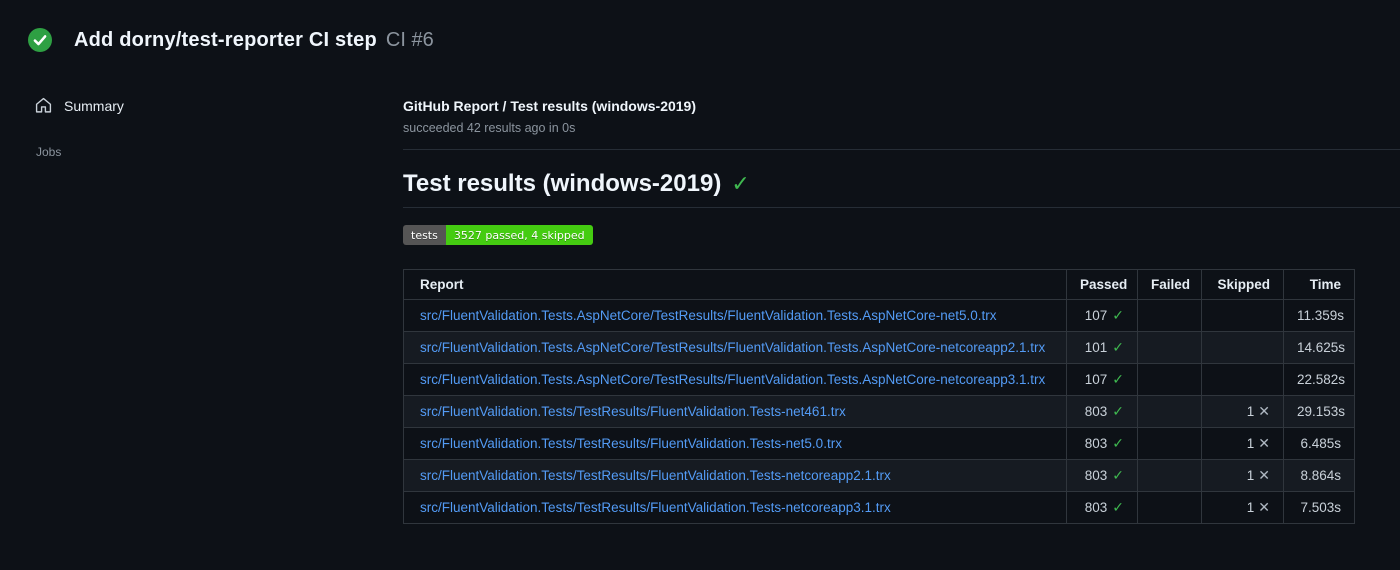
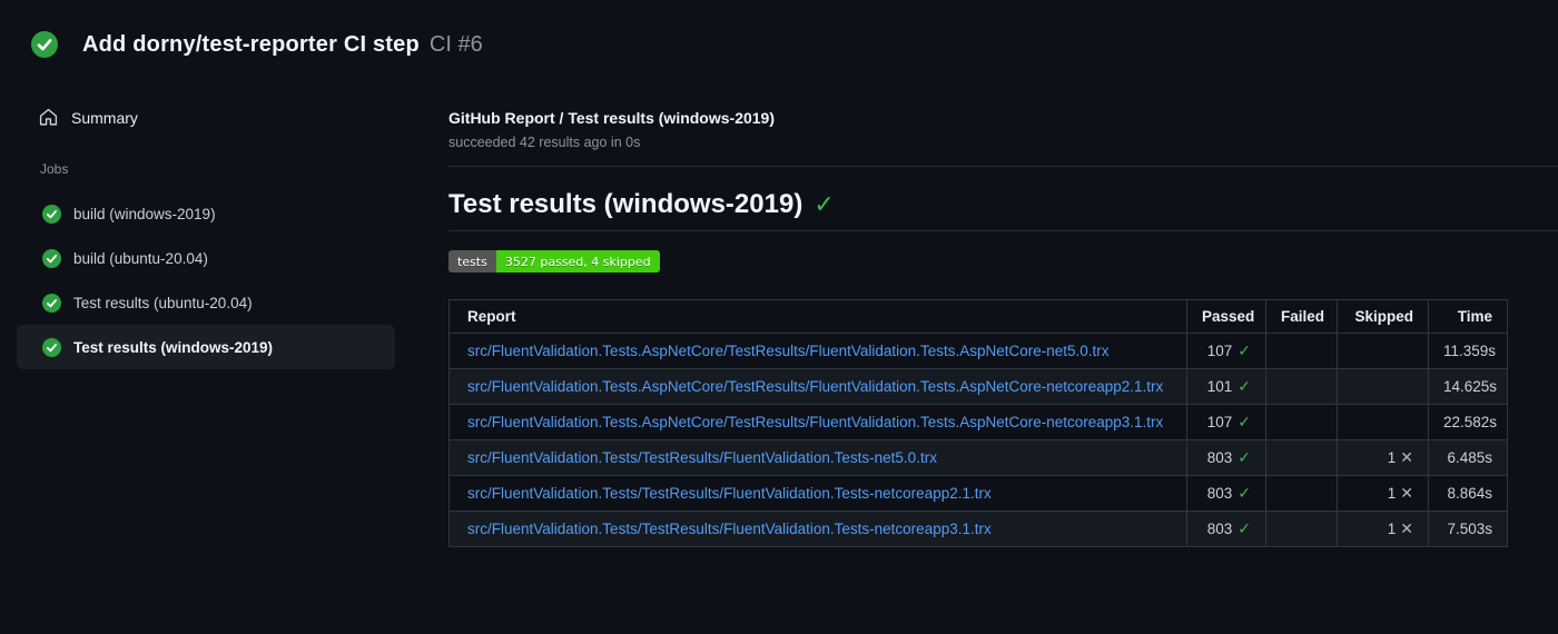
  Add dorny/test-reporter CI step
  CI #6
  Summary
  Jobs
+ build (windows-2019)
+ build (ubuntu-20.04)
+ Test results (ubuntu-20.04)
+ Test results (windows-2019)
  GitHub Report / Test results (windows-2019)
  succeeded 42 results ago in 0s
  Test results (windows-2019) ✓
  tests
  3527 passed, 4 skipped
  Report	Passed	Failed	Skipped	Time
  src/FluentValidation.Tests.AspNetCore/TestResults/FluentValidation.Tests.AspNetCore-net5.0.trx	107 ✓			11.359s
  src/FluentValidation.Tests.AspNetCore/TestResults/FluentValidation.Tests.AspNetCore-netcoreapp2.1.trx	101 ✓			14.625s
  src/FluentValidation.Tests.AspNetCore/TestResults/FluentValidation.Tests.AspNetCore-netcoreapp3.1.trx	107 ✓			22.582s
- src/FluentValidation.Tests/TestResults/FluentValidation.Tests-net461.trx	803 ✓		1 ✕	29.153s
  src/FluentValidation.Tests/TestResults/FluentValidation.Tests-net5.0.trx	803 ✓		1 ✕	6.485s
  src/FluentValidation.Tests/TestResults/FluentValidation.Tests-netcoreapp2.1.trx	803 ✓		1 ✕	8.864s
  src/FluentValidation.Tests/TestResults/FluentValidation.Tests-netcoreapp3.1.trx	803 ✓		1 ✕	7.503s
